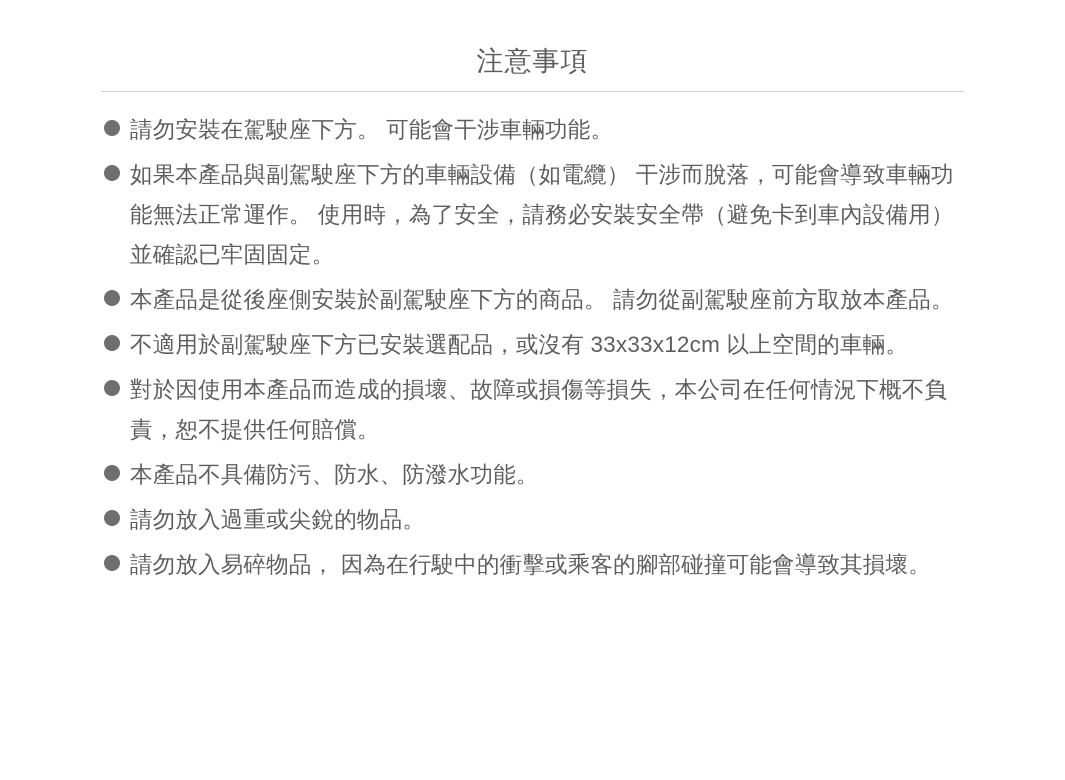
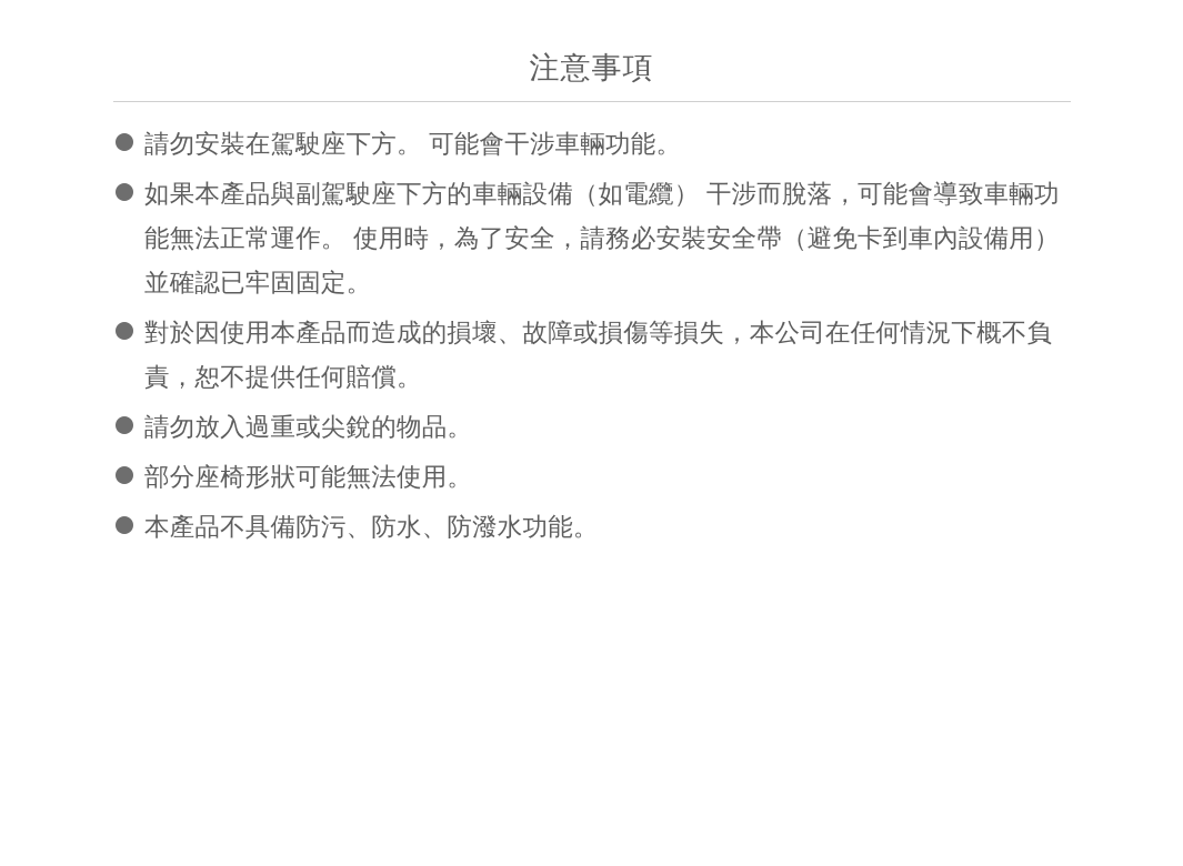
  注意事項
  請勿安裝在駕駛座下方。 可能會干涉車輛功能。
  如果本產品與副駕駛座下方的車輛設備（如電纜） 干涉而脫落，可能會導致車輛功能無法正常運作。 使用時，為了安全，請務必安裝安全帶（避免卡到車內設備用）並確認已牢固固定。
- 本產品是從後座側安裝於副駕駛座下方的商品。 請勿從副駕駛座前方取放本產品。
- 不適用於副駕駛座下方已安裝選配品，或沒有 33x33x12cm 以上空間的車輛。
  對於因使用本產品而造成的損壞、故障或損傷等損失，本公司在任何情況下概不負責，恕不提供任何賠償。
- 本產品不具備防污、防水、防潑水功能。
+ 請勿放入過重或尖銳的物品。
+ 部分座椅形狀可能無法使用。
- 請勿放入過重或尖銳的物品。
+ 本產品不具備防污、防水、防潑水功能。
- 請勿放入易碎物品， 因為在行駛中的衝擊或乘客的腳部碰撞可能會導致其損壞。
